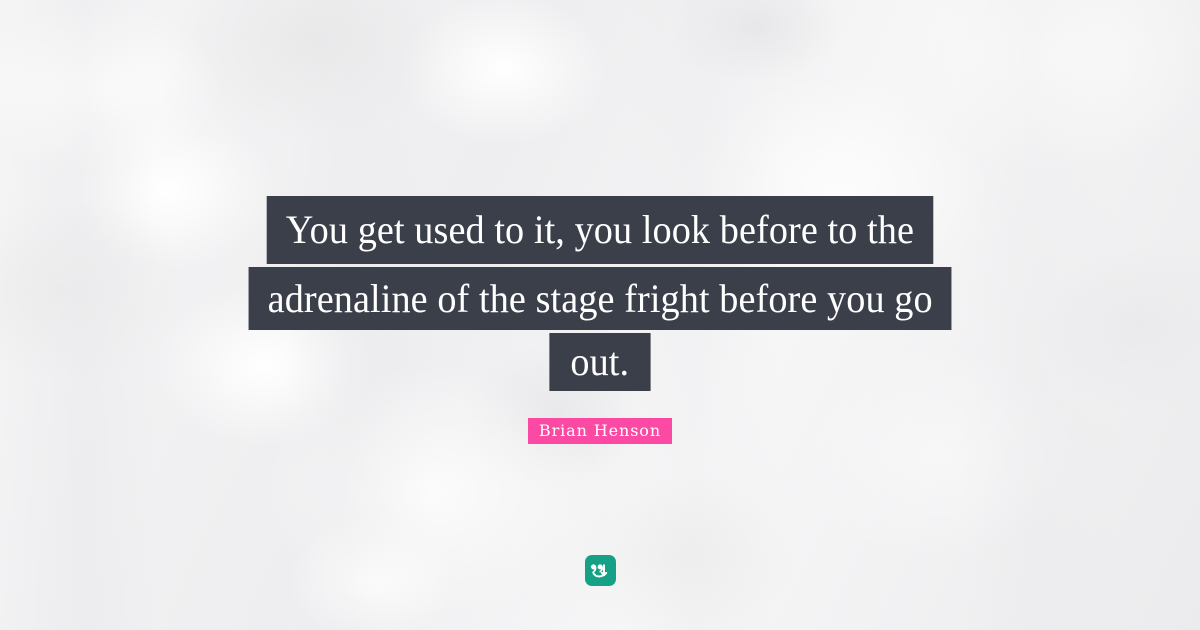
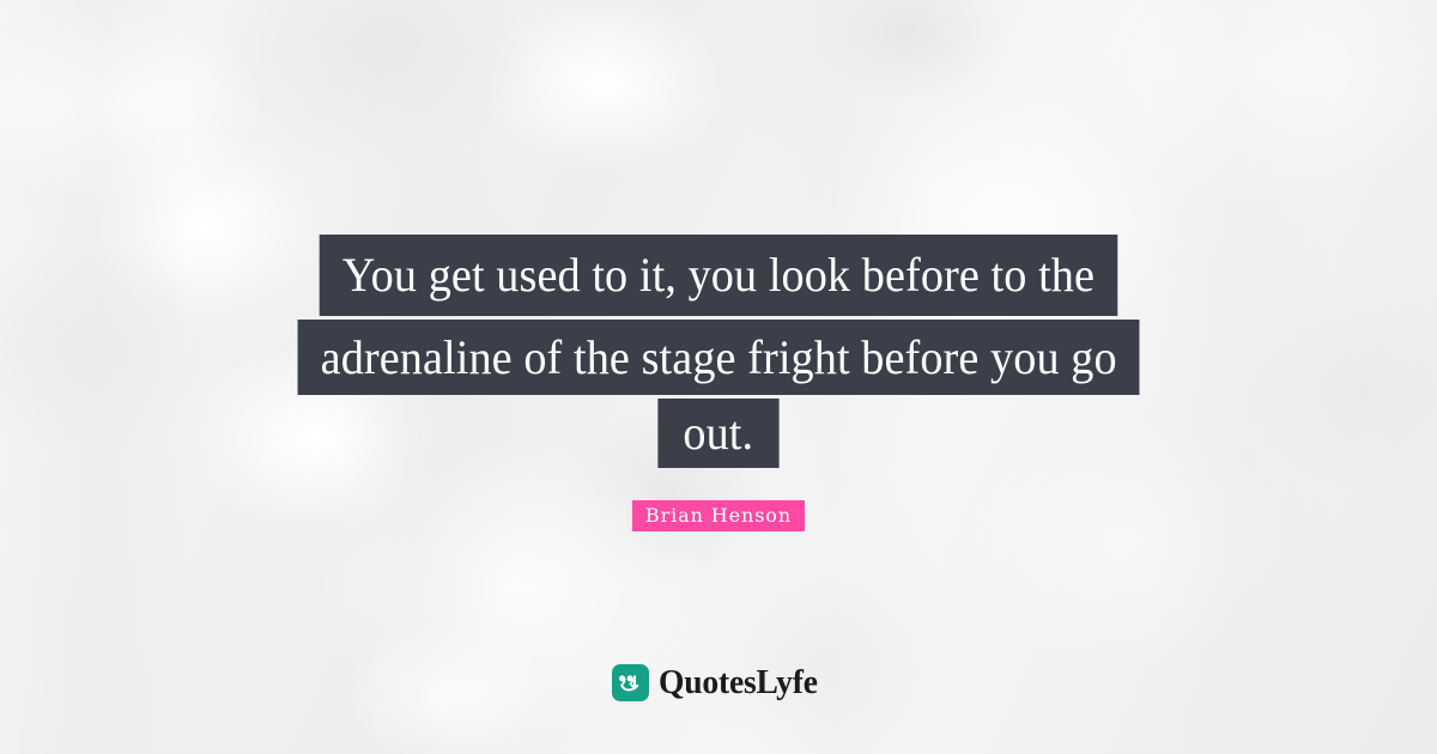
  You get used to it, you look before to the
  adrenaline of the stage fright before you go
  out.
  Brian Henson
+ QuotesLyfe
